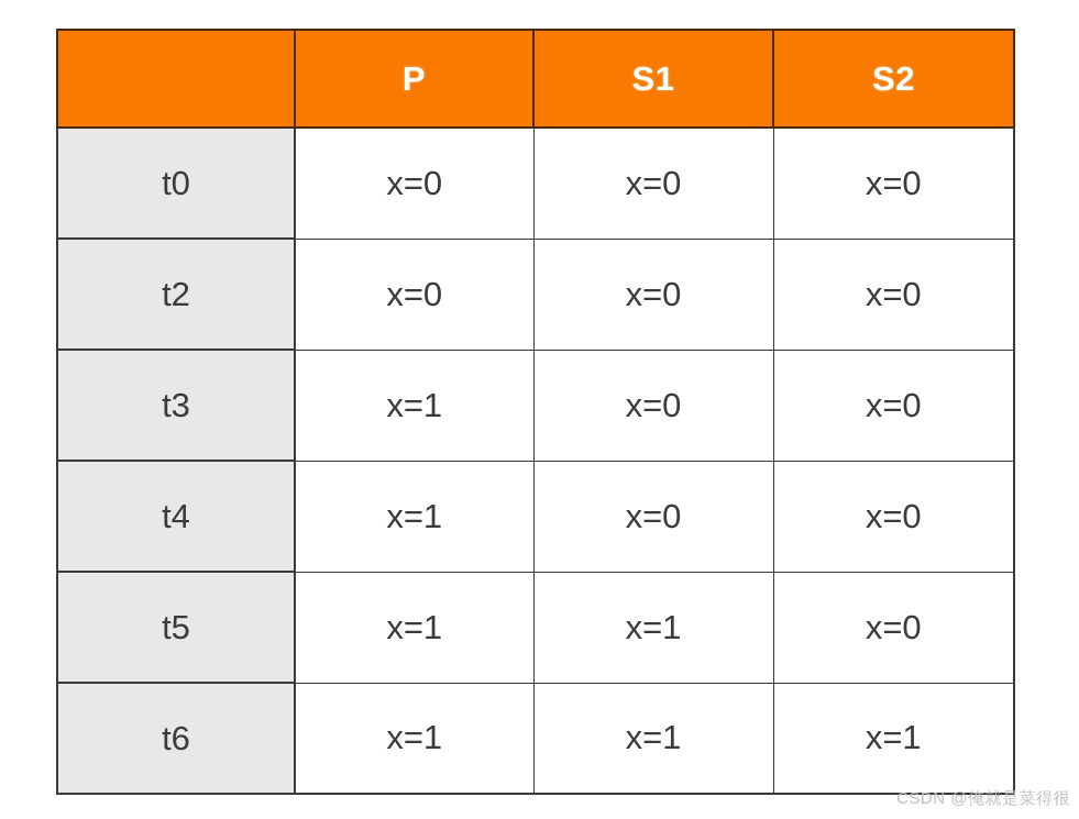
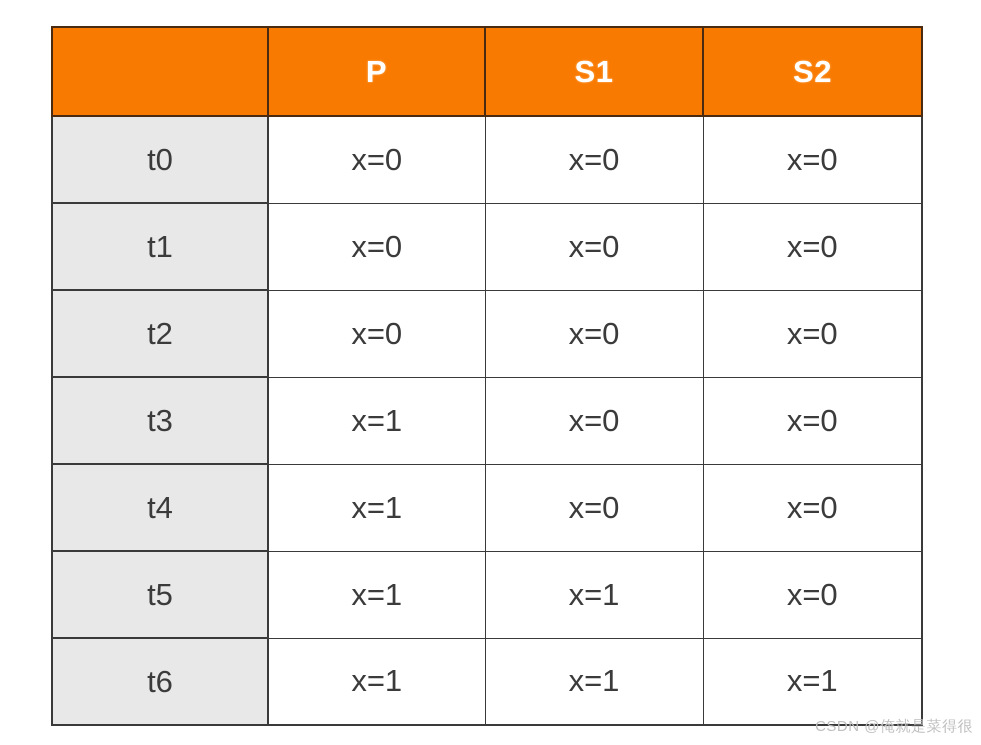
  	P	S1	S2
  t0	x=0	x=0	x=0
+ t1	x=0	x=0	x=0
  t2	x=0	x=0	x=0
  t3	x=1	x=0	x=0
  t4	x=1	x=0	x=0
  t5	x=1	x=1	x=0
  t6	x=1	x=1	x=1
  CSDN @俺就是菜得很
